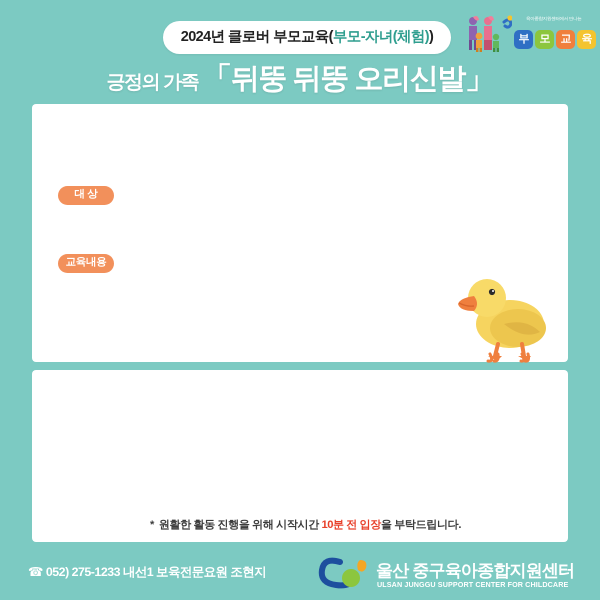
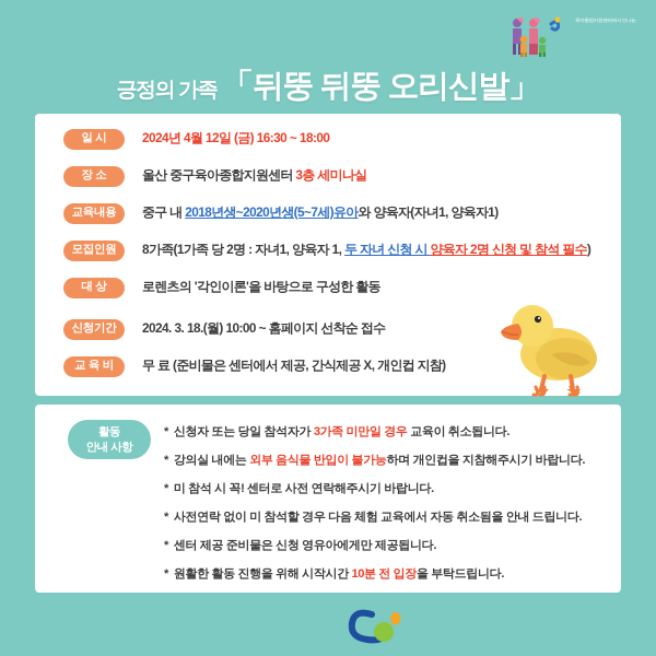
- 2024년 클로버 부모교육(부모-자녀(체험))
- 부
- 모
- 교
- 육
  긍정의 가족 「뒤뚱 뒤뚱 오리신발」
+ 일 시
+ 2024년 4월 12일 (금) 16:30 ~ 18:00
+ 장 소
+ 울산 중구육아종합지원센터 3층 세미나실
- 대 상
+ 교육내용
+ 중구 내 2018년생~2020년생(5~7세)유아와 양육자(자녀1, 양육자1)
+ 모집인원
+ 8가족(1가족 당 2명 : 자녀1, 양육자 1, 두 자녀 신청 시 양육자 2명 신청 및 참석 필수)
- 교육내용
+ 대 상
+ 로렌츠의 '각인이론'을 바탕으로 구성한 활동
+ 신청기간
+ 2024. 3. 18.(월) 10:00 ~ 홈페이지 선착순 접수
+ 교 육 비
+ 무 료 (준비물은 센터에서 제공, 간식제공 X, 개인컵 지참)
+ 활동
+ 안내 사항
+ * 신청자 또는 당일 참석자가 3가족 미만일 경우 교육이 취소됩니다.
+ * 강의실 내에는 외부 음식물 반입이 불가능하며 개인컵을 지참해주시기 바랍니다.
+ * 미 참석 시 꼭! 센터로 사전 연락해주시기 바랍니다.
+ * 사전연락 없이 미 참석할 경우 다음 체험 교육에서 자동 취소됨을 안내 드립니다.
+ * 센터 제공 준비물은 신청 영유아에게만 제공됩니다.
  * 원활한 활동 진행을 위해 시작시간 10분 전 입장을 부탁드립니다.
- ☎ 052) 275-1233 내선1 보육전문요원 조현지
- 울산 중구육아종합지원센터
- ULSAN JUNGGU SUPPORT CENTER FOR CHILDCARE
